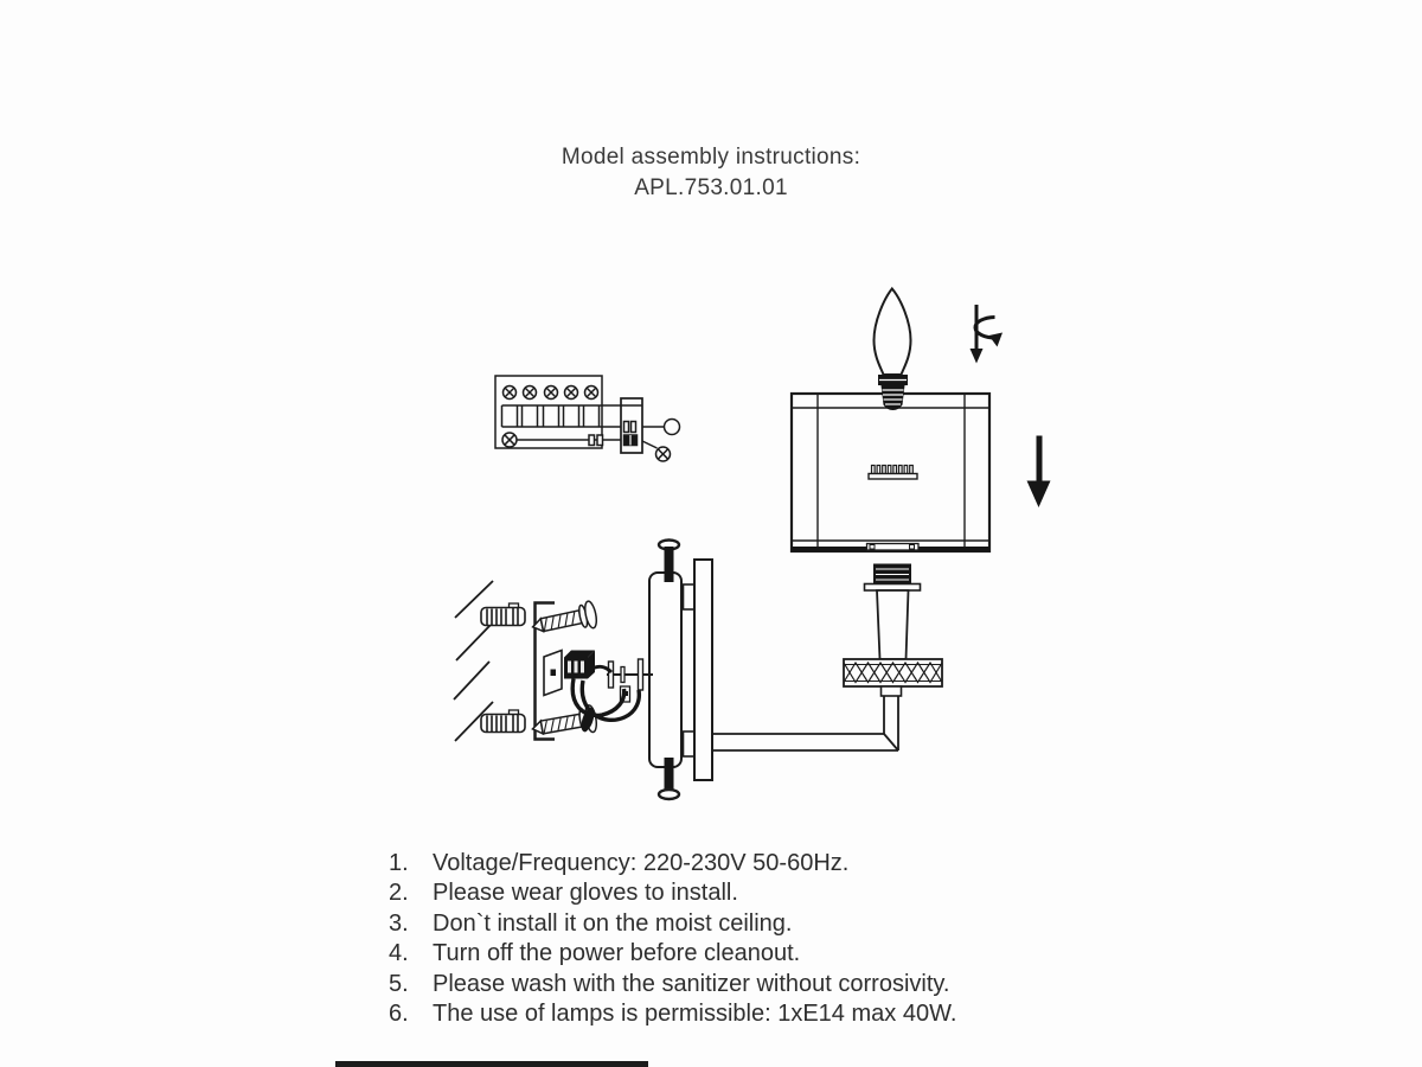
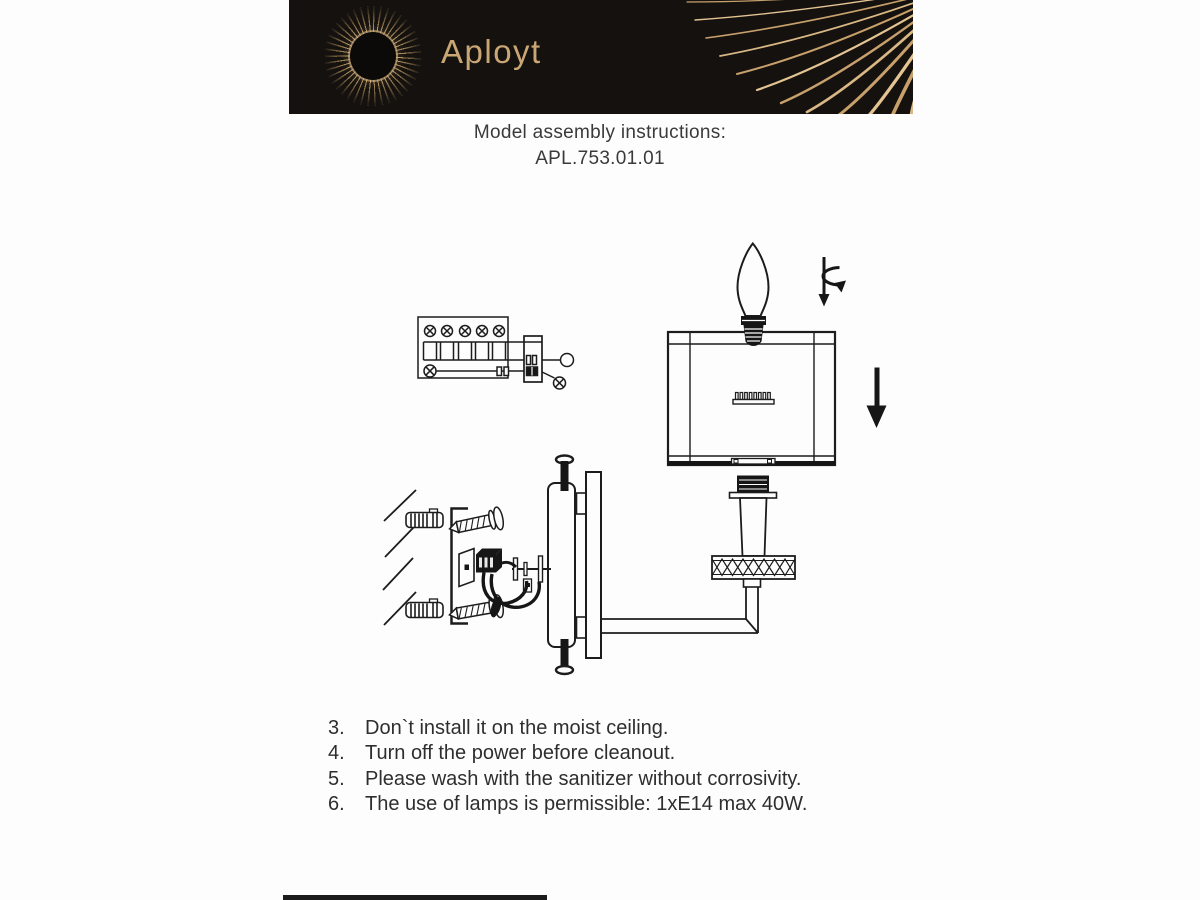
+ Aployt
  Model assembly instructions:
  APL.753.01.01
- 1.
- Voltage/Frequency: 220-230V 50-60Hz.
- 2.
- Please wear gloves to install.
  3.
  Don`t install it on the moist ceiling.
  4.
  Turn off the power before cleanout.
  5.
  Please wash with the sanitizer without corrosivity.
  6.
  The use of lamps is permissible: 1xE14 max 40W.
